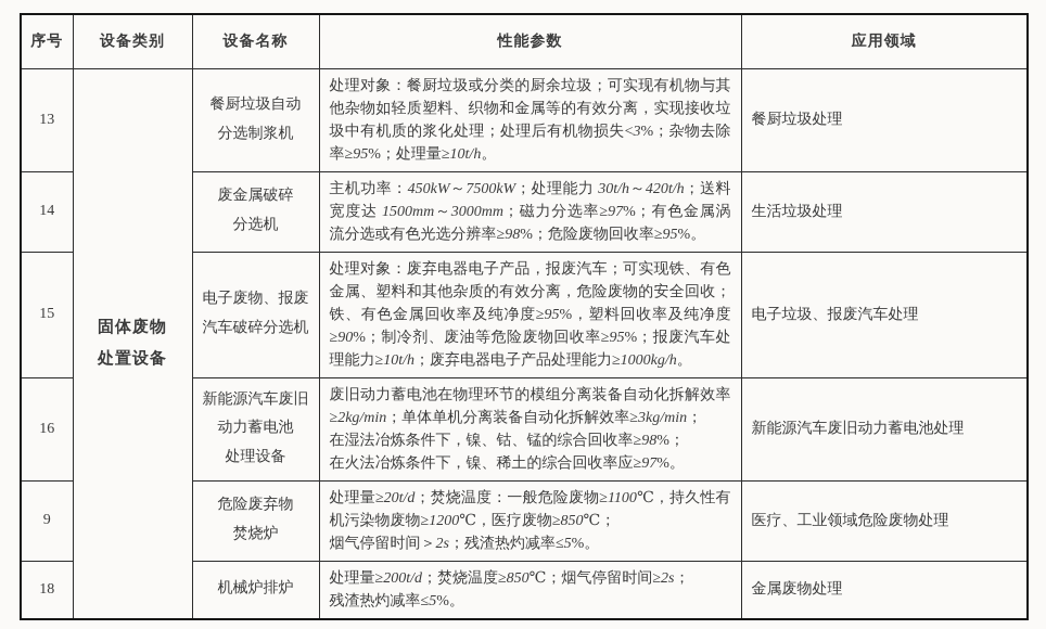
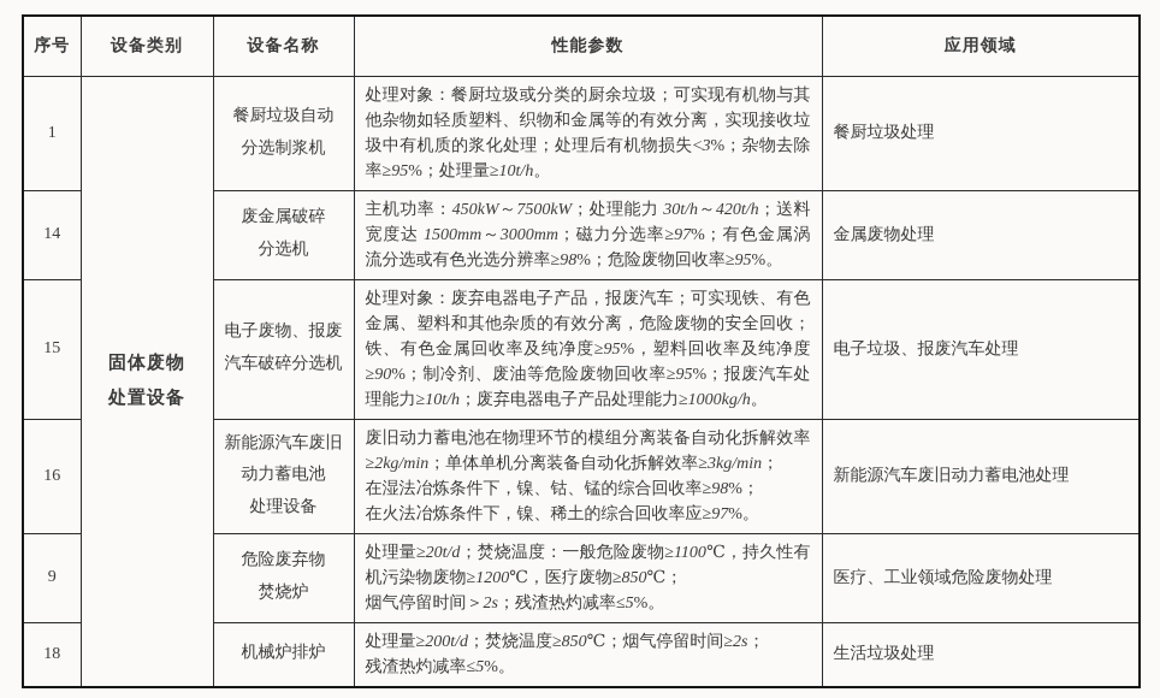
  序号	设备类别	设备名称	性能参数	应用领域
- 13	固体废物 处置设备	餐厨垃圾自动 分选制浆机	处理对象：餐厨垃圾或分类的厨余垃圾；可实现有机物与其他杂物如轻质塑料、织物和金属等的有效分离，实现接收垃圾中有机质的浆化处理；处理后有机物损失<3%；杂物去除率≥95%；处理量≥10t/h。	餐厨垃圾处理
+ 1	固体废物 处置设备	餐厨垃圾自动 分选制浆机	处理对象：餐厨垃圾或分类的厨余垃圾；可实现有机物与其他杂物如轻质塑料、织物和金属等的有效分离，实现接收垃圾中有机质的浆化处理；处理后有机物损失<3%；杂物去除率≥95%；处理量≥10t/h。	餐厨垃圾处理
- 14	废金属破碎 分选机	主机功率：450kW～7500kW；处理能力 30t/h～420t/h；送料宽度达 1500mm～3000mm；磁力分选率≥97%；有色金属涡流分选或有色光选分辨率≥98%；危险废物回收率≥95%。	生活垃圾处理
+ 14	废金属破碎 分选机	主机功率：450kW～7500kW；处理能力 30t/h～420t/h；送料宽度达 1500mm～3000mm；磁力分选率≥97%；有色金属涡流分选或有色光选分辨率≥98%；危险废物回收率≥95%。	金属废物处理
  15	电子废物、报废 汽车破碎分选机	处理对象：废弃电器电子产品，报废汽车；可实现铁、有色金属、塑料和其他杂质的有效分离，危险废物的安全回收；铁、有色金属回收率及纯净度≥95%，塑料回收率及纯净度≥90%；制冷剂、废油等危险废物回收率≥95%；报废汽车处理能力≥10t/h；废弃电器电子产品处理能力≥1000kg/h。	电子垃圾、报废汽车处理
  16	新能源汽车废旧 动力蓄电池 处理设备	废旧动力蓄电池在物理环节的模组分离装备自动化拆解效率≥2kg/min；单体单机分离装备自动化拆解效率≥3kg/min； 在湿法冶炼条件下，镍、钴、锰的综合回收率≥98%； 在火法冶炼条件下，镍、稀土的综合回收率应≥97%。	新能源汽车废旧动力蓄电池处理
  9	危险废弃物 焚烧炉	处理量≥20t/d；焚烧温度：一般危险废物≥1100℃，持久性有机污染物废物≥1200℃，医疗废物≥850℃； 烟气停留时间＞2s；残渣热灼减率≤5%。	医疗、工业领域危险废物处理
- 18	机械炉排炉	处理量≥200t/d；焚烧温度≥850℃；烟气停留时间≥2s； 残渣热灼减率≤5%。	金属废物处理
+ 18	机械炉排炉	处理量≥200t/d；焚烧温度≥850℃；烟气停留时间≥2s； 残渣热灼减率≤5%。	生活垃圾处理
